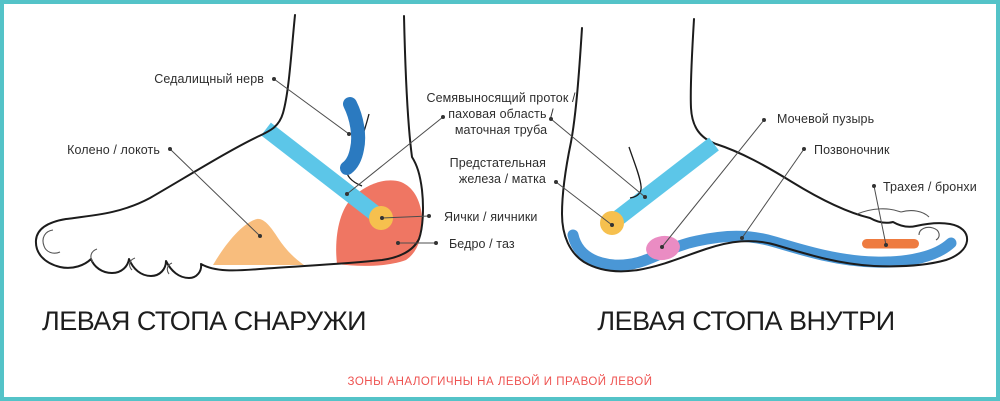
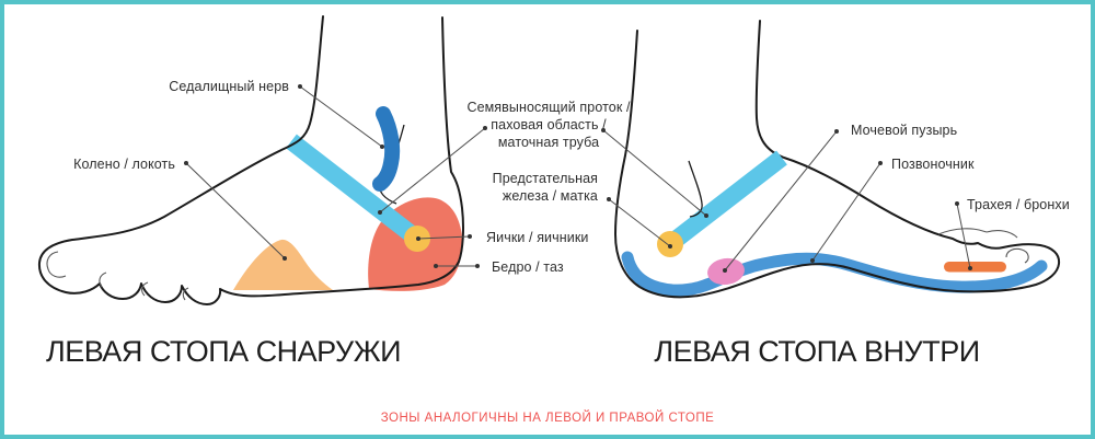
  Седалищный нерв
  Колено / локоть
  Семявыносящий проток /
  паховая область /
  маточная труба
  Предстательная
  железа / матка
  Яички / яичники
  Бедро / таз
  Мочевой пузырь
  Позвоночник
  Трахея / бронхи
  ЛЕВАЯ СТОПА СНАРУЖИ
  ЛЕВАЯ СТОПА ВНУТРИ
- ЗОНЫ АНАЛОГИЧНЫ НА ЛЕВОЙ И ПРАВОЙ ЛЕВОЙ
+ ЗОНЫ АНАЛОГИЧНЫ НА ЛЕВОЙ И ПРАВОЙ СТОПЕ
